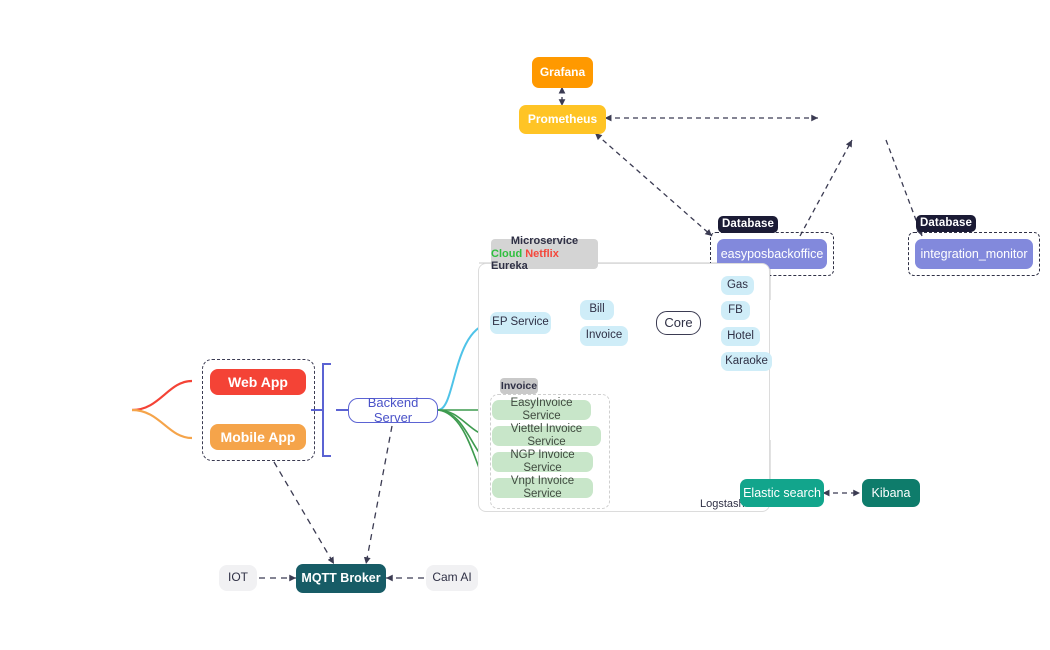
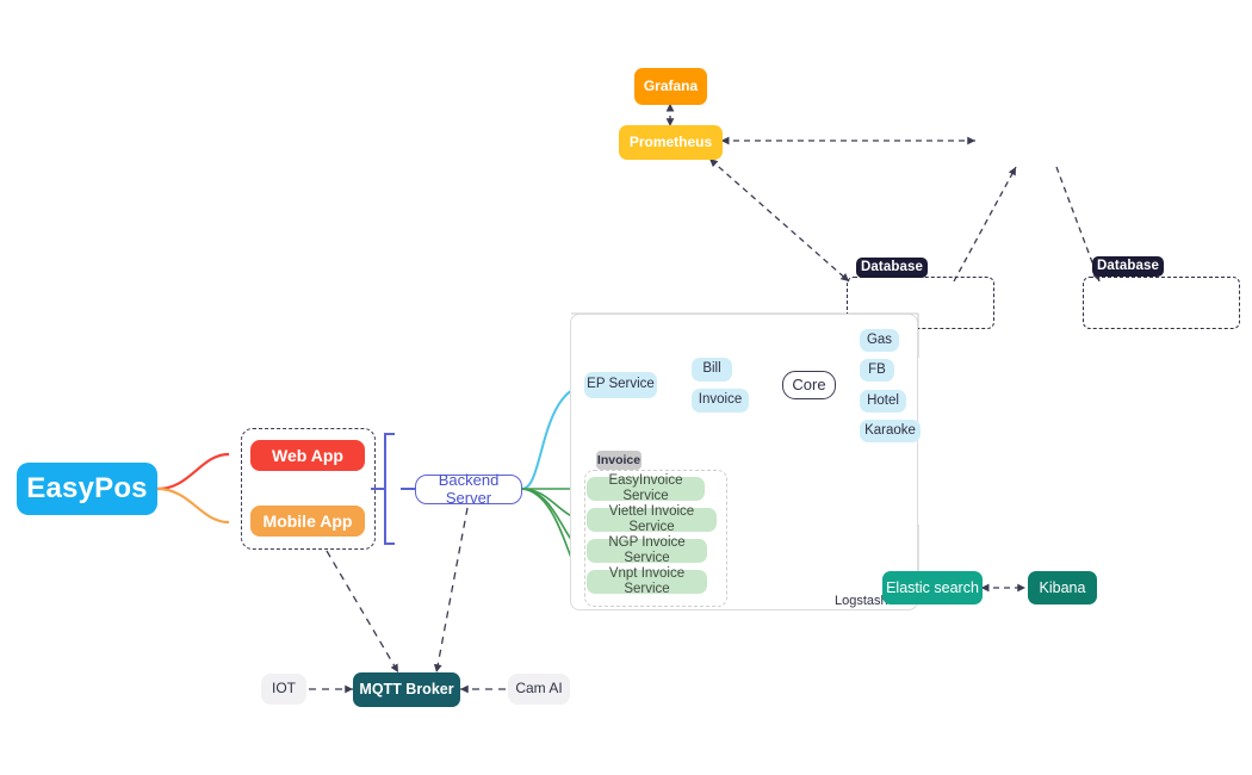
+ EasyPos
  Web App
  Mobile App
  Backend Server
  Grafana
  Prometheus
  Database
- easyposbackoffice
  Database
- integration_monitor
- Microservice
- Cloud Netflix Eureka
  EP Service
  Bill
  Invoice
  Core
  Gas
  FB
  Hotel
  Karaoke
  Invoice
  EasyInvoice Service
  Viettel Invoice Service
  NGP Invoice Service
  Vnpt Invoice Service
  Logstas
  Elastic search
  Kibana
  IOT
  MQTT Broker
  Cam AI
